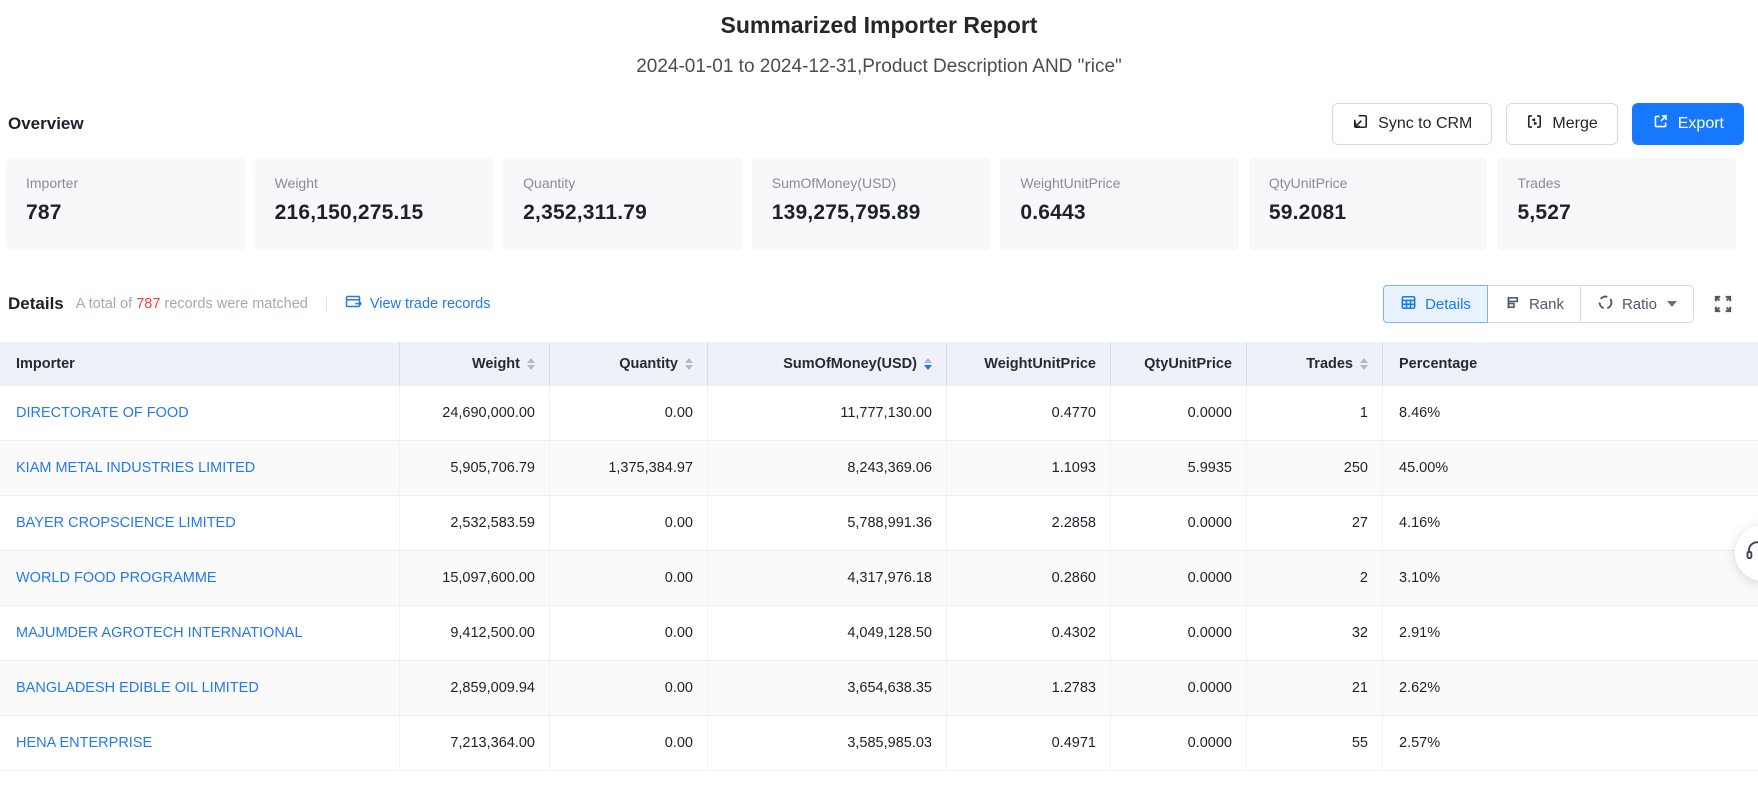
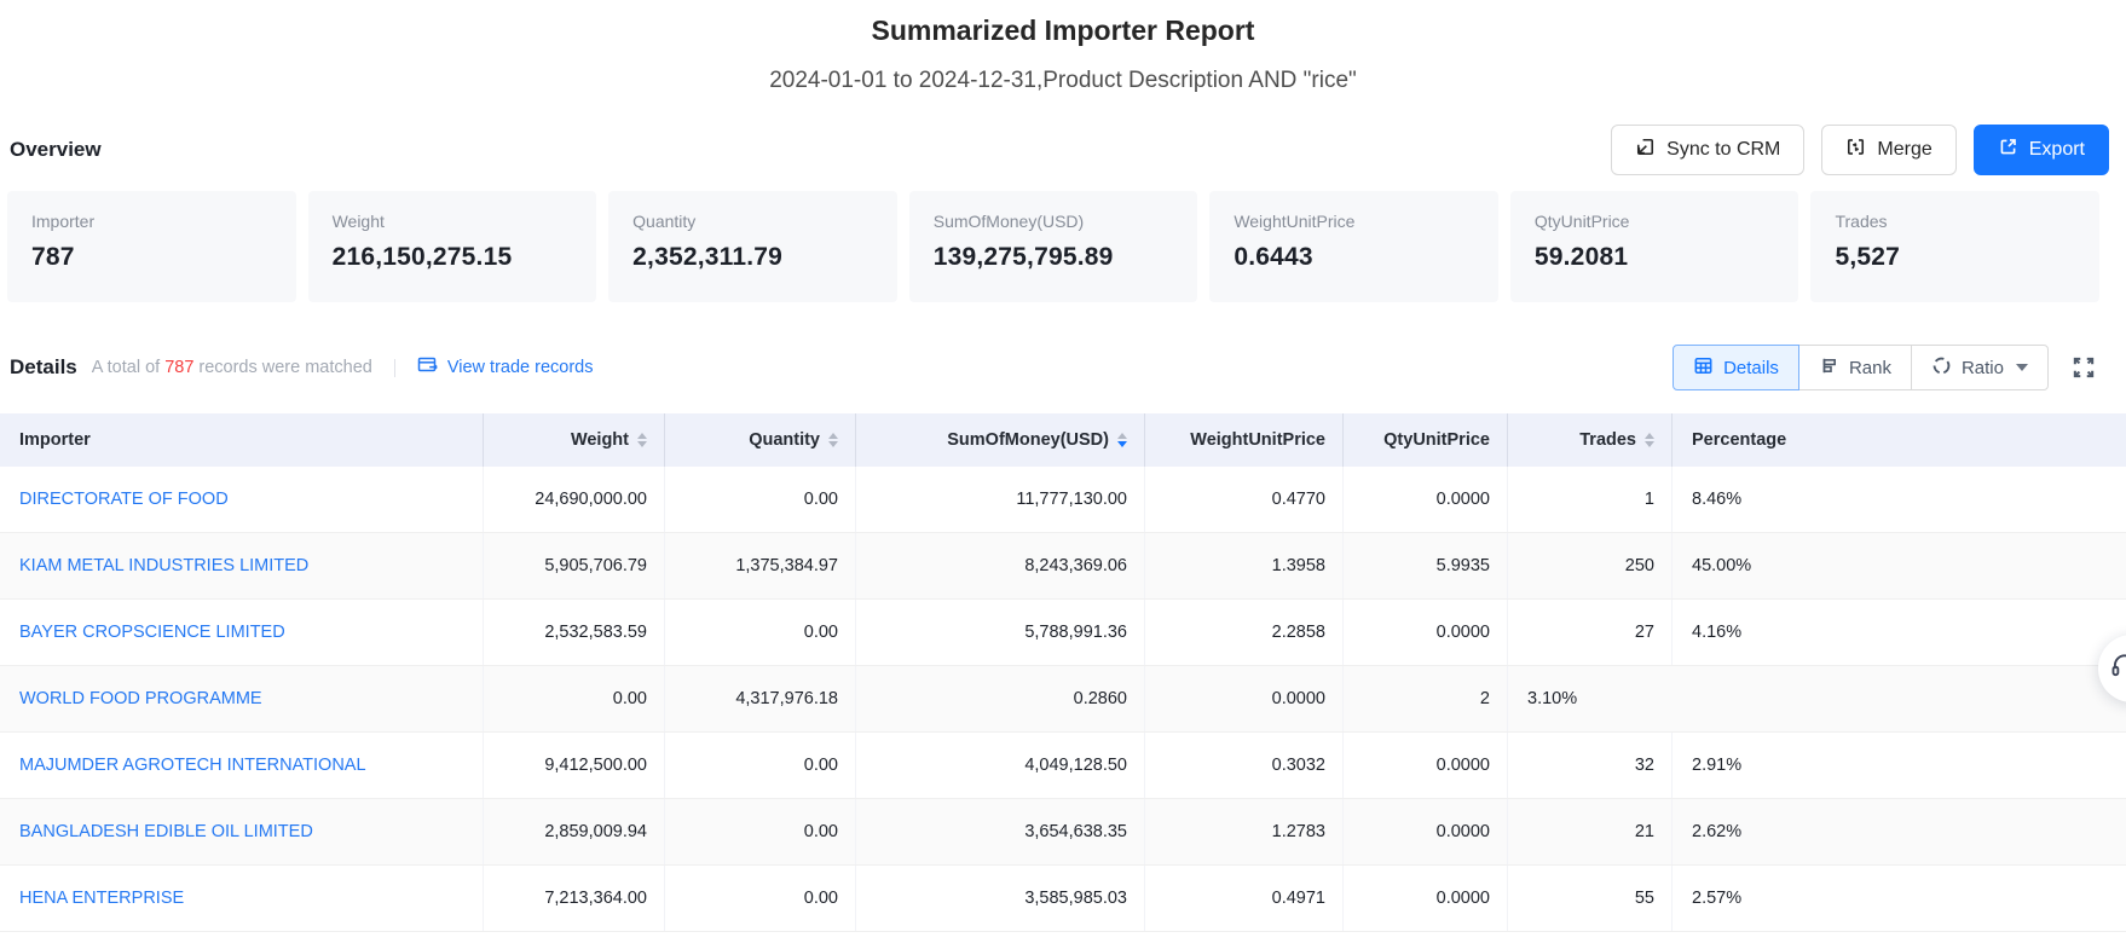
  Summarized Importer Report
  2024-01-01 to 2024-12-31,Product Description AND "rice"
  Overview
  Sync to CRM
  Merge
  Export
  Importer
  787
  Weight
  216,150,275.15
  Quantity
  2,352,311.79
  SumOfMoney(USD)
  139,275,795.89
  WeightUnitPrice
  0.6443
  QtyUnitPrice
  59.2081
  Trades
  5,527
  Details
  A total of 787 records were matched
  View trade records
  Details
  Rank
  Ratio
  Importer
  Weight
  Quantity
  SumOfMoney(USD)
  WeightUnitPrice
  QtyUnitPrice
  Trades
  Percentage
  DIRECTORATE OF FOOD
  24,690,000.00
  0.00
  11,777,130.00
  0.4770
  0.0000
  1
  8.46%
  KIAM METAL INDUSTRIES LIMITED
  5,905,706.79
  1,375,384.97
  8,243,369.06
- 1.1093
+ 1.3958
  5.9935
  250
  45.00%
  BAYER CROPSCIENCE LIMITED
  2,532,583.59
  0.00
  5,788,991.36
  2.2858
  0.0000
  27
  4.16%
  WORLD FOOD PROGRAMME
- 15,097,600.00
  0.00
  4,317,976.18
  0.2860
  0.0000
  2
  3.10%
  MAJUMDER AGROTECH INTERNATIONAL
  9,412,500.00
  0.00
  4,049,128.50
- 0.4302
+ 0.3032
  0.0000
  32
  2.91%
  BANGLADESH EDIBLE OIL LIMITED
  2,859,009.94
  0.00
  3,654,638.35
  1.2783
  0.0000
  21
  2.62%
  HENA ENTERPRISE
  7,213,364.00
  0.00
  3,585,985.03
  0.4971
  0.0000
  55
  2.57%
